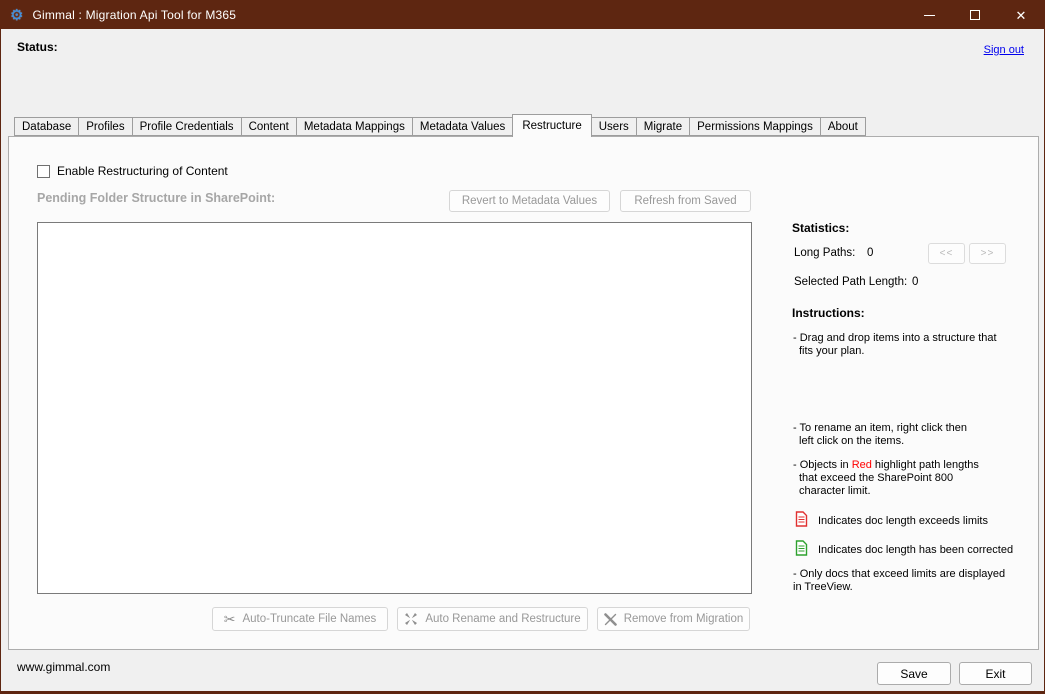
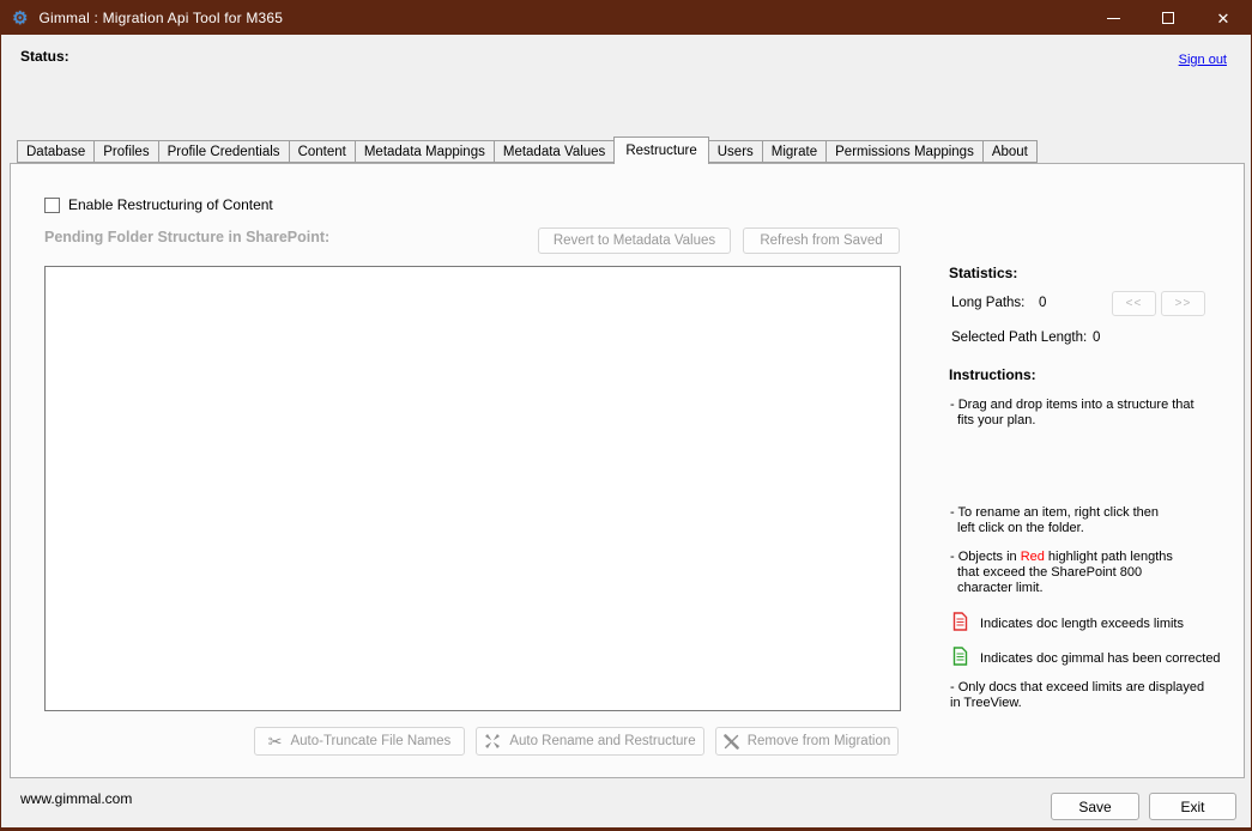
  ⚙
  Gimmal : Migration Api Tool for M365
  ✕
  Status:
  Sign out
  Database
  Profiles
  Profile Credentials
  Content
  Metadata Mappings
  Metadata Values
  Restructure
  Users
  Migrate
  Permissions Mappings
  About
  Enable Restructuring of Content
  Pending Folder Structure in SharePoint:
  Revert to Metadata Values
  Refresh from Saved
  ✂
  Auto-Truncate File Names
  Auto Rename and Restructure
  Remove from Migration
  Statistics:
  Long Paths:
  0
  <<
  >>
  Selected Path Length:
  0
  Instructions:
  - Drag and drop items into a structure that
  fits your plan.
  - To rename an item, right click then
- left click on the items.
+ left click on the folder.
  - Objects in Red highlight path lengths
  that exceed the SharePoint 800
  character limit.
  Indicates doc length exceeds limits
- Indicates doc length has been corrected
+ Indicates doc gimmal has been corrected
  - Only docs that exceed limits are displayed
  in TreeView.
  www.gimmal.com
  Save
  Exit
